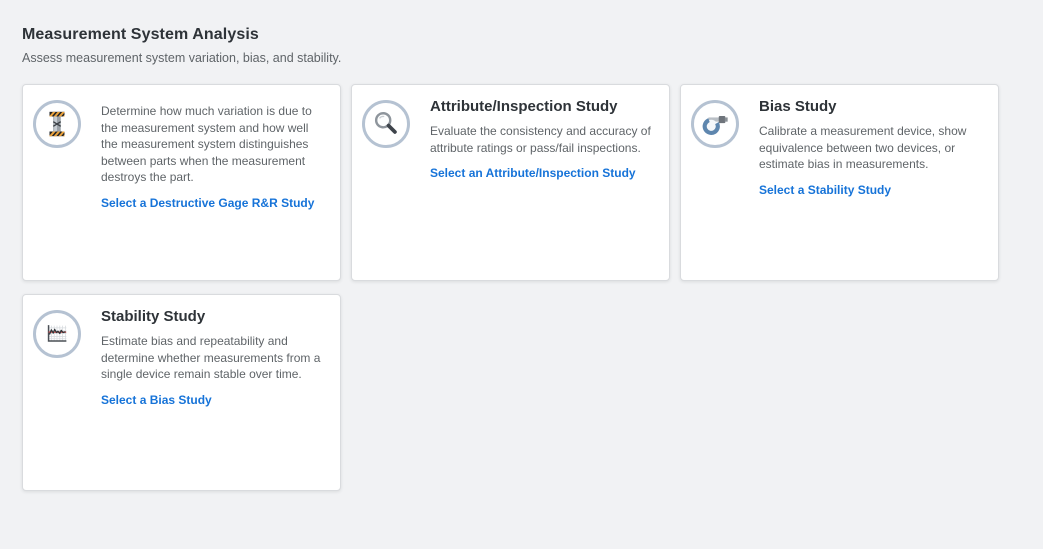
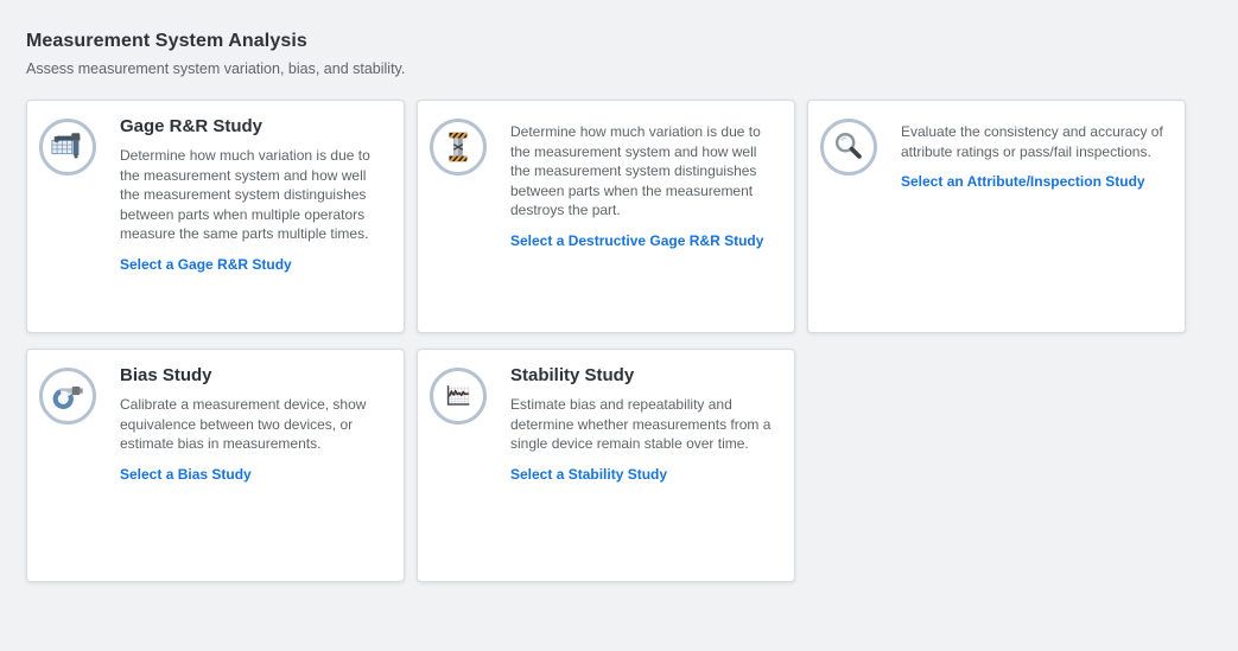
  Measurement System Analysis
  Assess measurement system variation, bias, and stability.
+ Gage R&R Study
+ Determine how much variation is due to the measurement system and how well the measurement system distinguishes between parts when multiple operators measure the same parts multiple times.
+ Select a Gage R&R Study
  Determine how much variation is due to the measurement system and how well the measurement system distinguishes between parts when the measurement destroys the part.
  Select a Destructive Gage R&R Study
- Attribute/Inspection Study
  Evaluate the consistency and accuracy of attribute ratings or pass/fail inspections.
  Select an Attribute/Inspection Study
  Bias Study
  Calibrate a measurement device, show equivalence between two devices, or estimate bias in measurements.
- Select a Stability Study
+ Select a Bias Study
  Stability Study
  Estimate bias and repeatability and determine whether measurements from a single device remain stable over time.
- Select a Bias Study
+ Select a Stability Study
